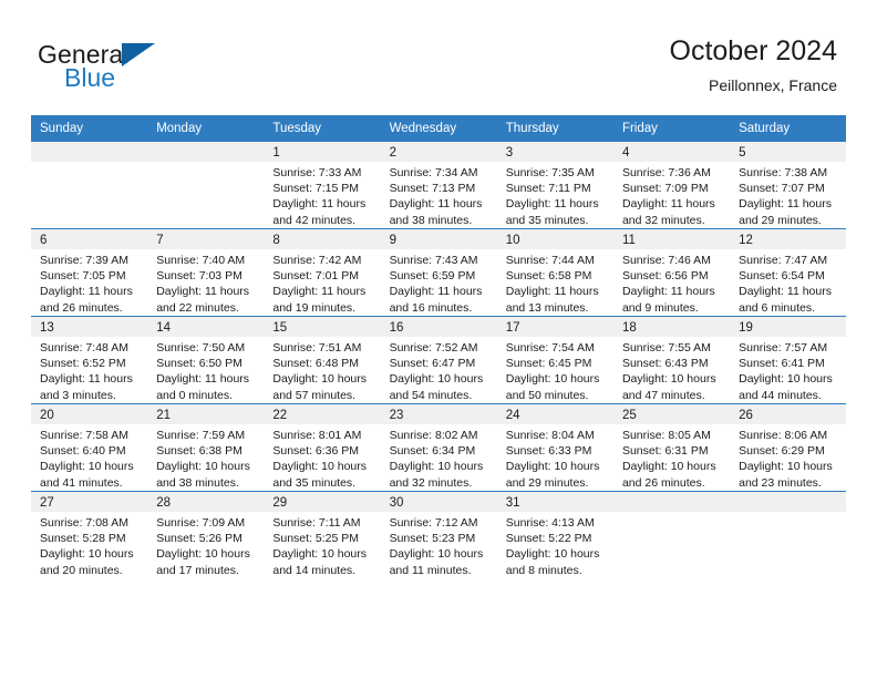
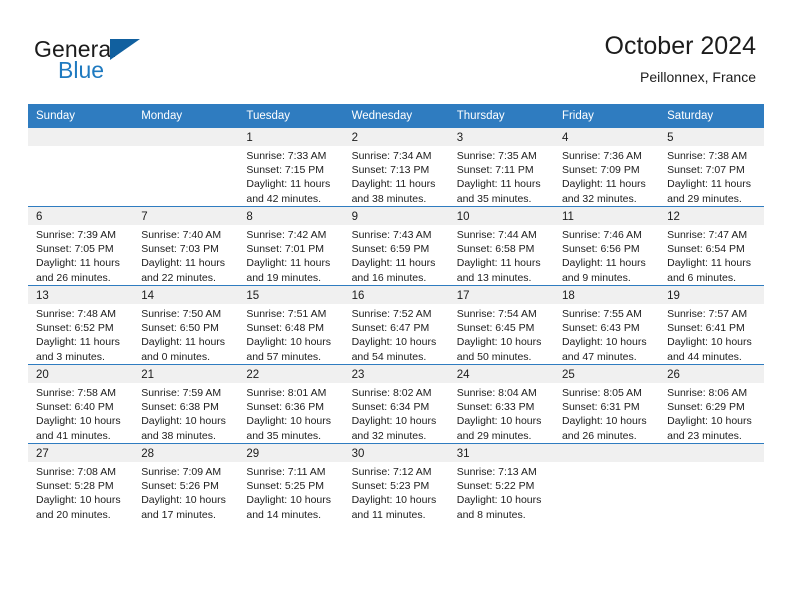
  General
  Blue
  October 2024
  Peillonnex, France
  Sunday	Monday	Tuesday	Wednesday	Thursday	Friday	Saturday
  		1Sunrise: 7:33 AMSunset: 7:15 PMDaylight: 11 hoursand 42 minutes.	2Sunrise: 7:34 AMSunset: 7:13 PMDaylight: 11 hoursand 38 minutes.	3Sunrise: 7:35 AMSunset: 7:11 PMDaylight: 11 hoursand 35 minutes.	4Sunrise: 7:36 AMSunset: 7:09 PMDaylight: 11 hoursand 32 minutes.	5Sunrise: 7:38 AMSunset: 7:07 PMDaylight: 11 hoursand 29 minutes.
  6Sunrise: 7:39 AMSunset: 7:05 PMDaylight: 11 hoursand 26 minutes.	7Sunrise: 7:40 AMSunset: 7:03 PMDaylight: 11 hoursand 22 minutes.	8Sunrise: 7:42 AMSunset: 7:01 PMDaylight: 11 hoursand 19 minutes.	9Sunrise: 7:43 AMSunset: 6:59 PMDaylight: 11 hoursand 16 minutes.	10Sunrise: 7:44 AMSunset: 6:58 PMDaylight: 11 hoursand 13 minutes.	11Sunrise: 7:46 AMSunset: 6:56 PMDaylight: 11 hoursand 9 minutes.	12Sunrise: 7:47 AMSunset: 6:54 PMDaylight: 11 hoursand 6 minutes.
  13Sunrise: 7:48 AMSunset: 6:52 PMDaylight: 11 hoursand 3 minutes.	14Sunrise: 7:50 AMSunset: 6:50 PMDaylight: 11 hoursand 0 minutes.	15Sunrise: 7:51 AMSunset: 6:48 PMDaylight: 10 hoursand 57 minutes.	16Sunrise: 7:52 AMSunset: 6:47 PMDaylight: 10 hoursand 54 minutes.	17Sunrise: 7:54 AMSunset: 6:45 PMDaylight: 10 hoursand 50 minutes.	18Sunrise: 7:55 AMSunset: 6:43 PMDaylight: 10 hoursand 47 minutes.	19Sunrise: 7:57 AMSunset: 6:41 PMDaylight: 10 hoursand 44 minutes.
  20Sunrise: 7:58 AMSunset: 6:40 PMDaylight: 10 hoursand 41 minutes.	21Sunrise: 7:59 AMSunset: 6:38 PMDaylight: 10 hoursand 38 minutes.	22Sunrise: 8:01 AMSunset: 6:36 PMDaylight: 10 hoursand 35 minutes.	23Sunrise: 8:02 AMSunset: 6:34 PMDaylight: 10 hoursand 32 minutes.	24Sunrise: 8:04 AMSunset: 6:33 PMDaylight: 10 hoursand 29 minutes.	25Sunrise: 8:05 AMSunset: 6:31 PMDaylight: 10 hoursand 26 minutes.	26Sunrise: 8:06 AMSunset: 6:29 PMDaylight: 10 hoursand 23 minutes.
- 27Sunrise: 7:08 AMSunset: 5:28 PMDaylight: 10 hoursand 20 minutes.	28Sunrise: 7:09 AMSunset: 5:26 PMDaylight: 10 hoursand 17 minutes.	29Sunrise: 7:11 AMSunset: 5:25 PMDaylight: 10 hoursand 14 minutes.	30Sunrise: 7:12 AMSunset: 5:23 PMDaylight: 10 hoursand 11 minutes.	31Sunrise: 4:13 AMSunset: 5:22 PMDaylight: 10 hoursand 8 minutes.
+ 27Sunrise: 7:08 AMSunset: 5:28 PMDaylight: 10 hoursand 20 minutes.	28Sunrise: 7:09 AMSunset: 5:26 PMDaylight: 10 hoursand 17 minutes.	29Sunrise: 7:11 AMSunset: 5:25 PMDaylight: 10 hoursand 14 minutes.	30Sunrise: 7:12 AMSunset: 5:23 PMDaylight: 10 hoursand 11 minutes.	31Sunrise: 7:13 AMSunset: 5:22 PMDaylight: 10 hoursand 8 minutes.
